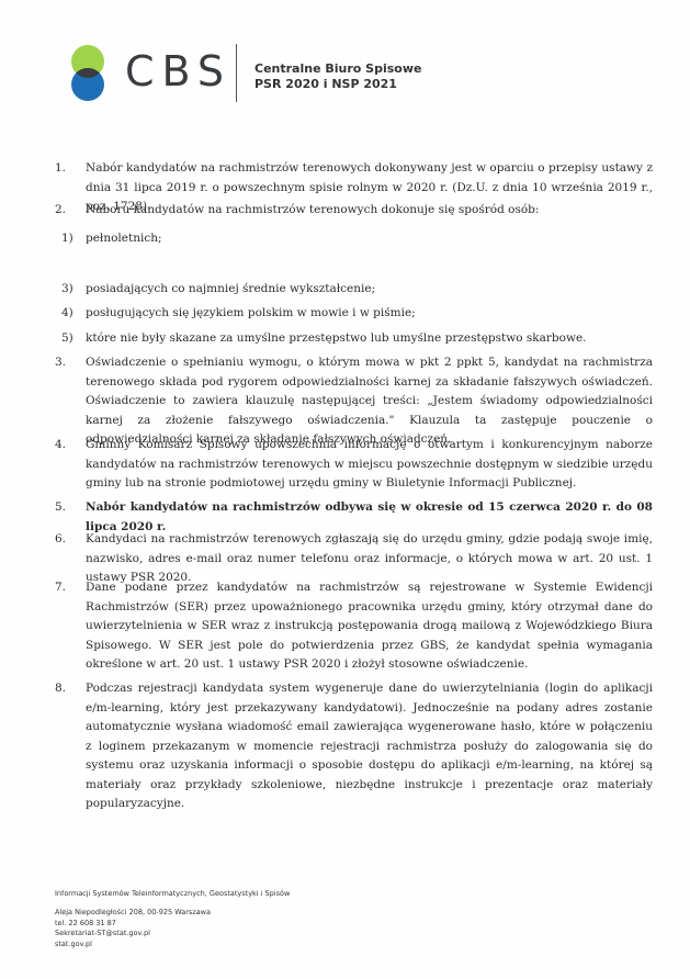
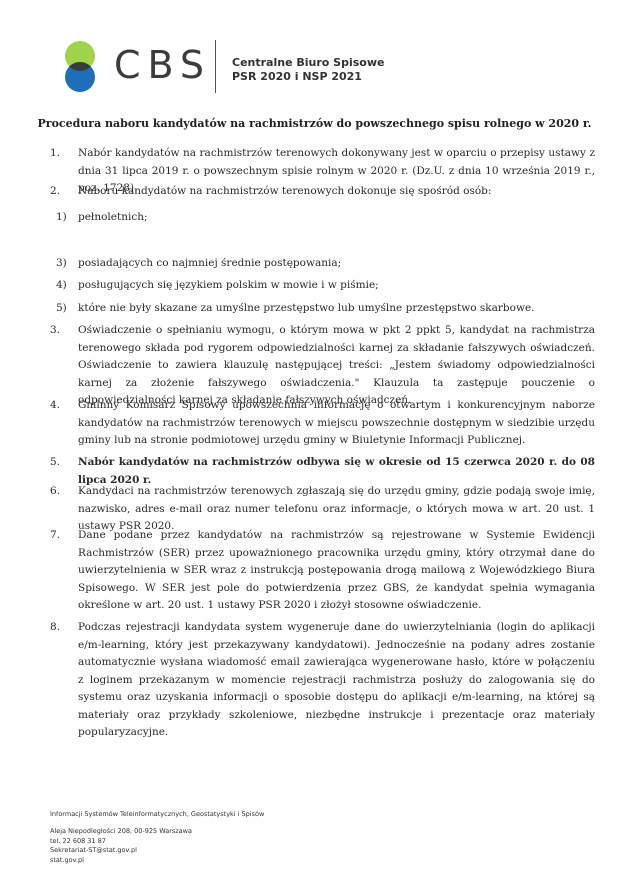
  CBS
  Centralne Biuro Spisowe
  PSR 2020 i NSP 2021
+ Procedura naboru kandydatów na rachmistrzów do powszechnego spisu rolnego w 2020 r.
  1.
  Nabór kandydatów na rachmistrzów terenowych dokonywany jest w oparciu o przepisy ustawy z dnia 31 lipca 2019 r. o powszechnym spisie rolnym w 2020 r. (Dz.U. z dnia 10 września 2019 r., poz. 1728).
  2.
  Naboru kandydatów na rachmistrzów terenowych dokonuje się spośród osób:
  1) pełnoletnich;
- 3) posiadających co najmniej średnie wykształcenie;
+ 3) posiadających co najmniej średnie postępowania;
  4) posługujących się językiem polskim w mowie i w piśmie;
  5) które nie były skazane za umyślne przestępstwo lub umyślne przestępstwo skarbowe.
  3.
  Oświadczenie o spełnianiu wymogu, o którym mowa w pkt 2 ppkt 5, kandydat na rachmistrza terenowego składa pod rygorem odpowiedzialności karnej za składanie fałszywych oświadczeń. Oświadczenie to zawiera klauzulę następującej treści: „Jestem świadomy odpowiedzialności karnej za złożenie fałszywego oświadczenia." Klauzula ta zastępuje pouczenie o odpowiedzialności karnej za składanie fałszywych oświadczeń.
  4.
  Gminny Komisarz Spisowy upowszechnia informację o otwartym i konkurencyjnym naborze kandydatów na rachmistrzów terenowych w miejscu powszechnie dostępnym w siedzibie urzędu gminy lub na stronie podmiotowej urzędu gminy w Biuletynie Informacji Publicznej.
  5.
  Nabór kandydatów na rachmistrzów odbywa się w okresie od 15 czerwca 2020 r. do 08 lipca 2020 r.
  6.
  Kandydaci na rachmistrzów terenowych zgłaszają się do urzędu gminy, gdzie podają swoje imię, nazwisko, adres e-mail oraz numer telefonu oraz informacje, o których mowa w art. 20 ust. 1 ustawy PSR 2020.
  7.
  Dane podane przez kandydatów na rachmistrzów są rejestrowane w Systemie Ewidencji Rachmistrzów (SER) przez upoważnionego pracownika urzędu gminy, który otrzymał dane do uwierzytelnienia w SER wraz z instrukcją postępowania drogą mailową z Wojewódzkiego Biura Spisowego. W SER jest pole do potwierdzenia przez GBS, że kandydat spełnia wymagania określone w art. 20 ust. 1 ustawy PSR 2020 i złożył stosowne oświadczenie.
  8.
  Podczas rejestracji kandydata system wygeneruje dane do uwierzytelniania (login do aplikacji e/m-learning, który jest przekazywany kandydatowi). Jednocześnie na podany adres zostanie automatycznie wysłana wiadomość email zawierająca wygenerowane hasło, które w połączeniu z loginem przekazanym w momencie rejestracji rachmistrza posłuży do zalogowania się do systemu oraz uzyskania informacji o sposobie dostępu do aplikacji e/m-learning, na której są materiały oraz przykłady szkoleniowe, niezbędne instrukcje i prezentacje oraz materiały popularyzacyjne.
  Informacji Systemów Teleinformatycznych, Geostatystyki i Spisów
  Aleja Niepodległości 208, 00-925 Warszawa
  tel. 22 608 31 87
  Sekretariat-ST@stat.gov.pl
  stat.gov.pl
